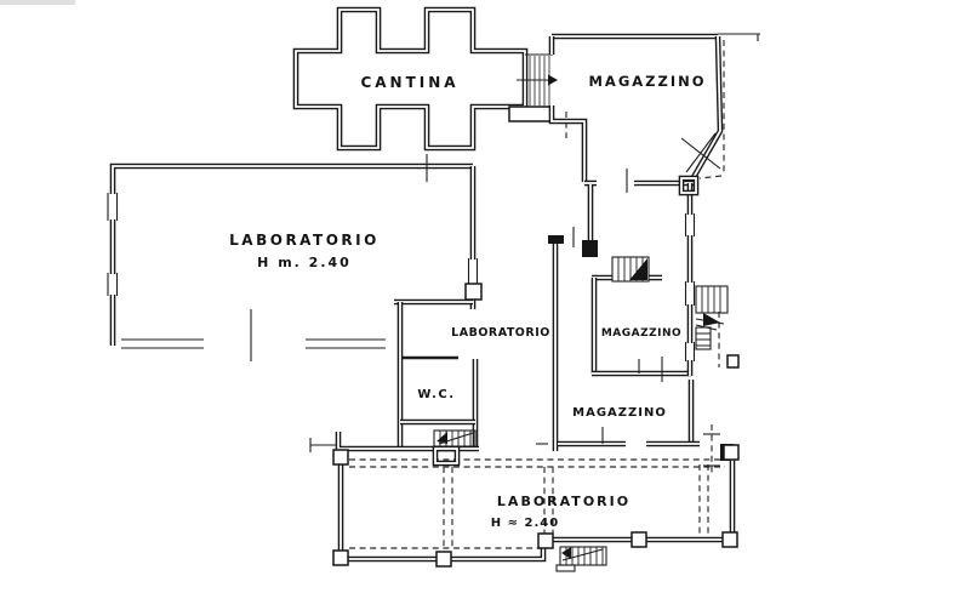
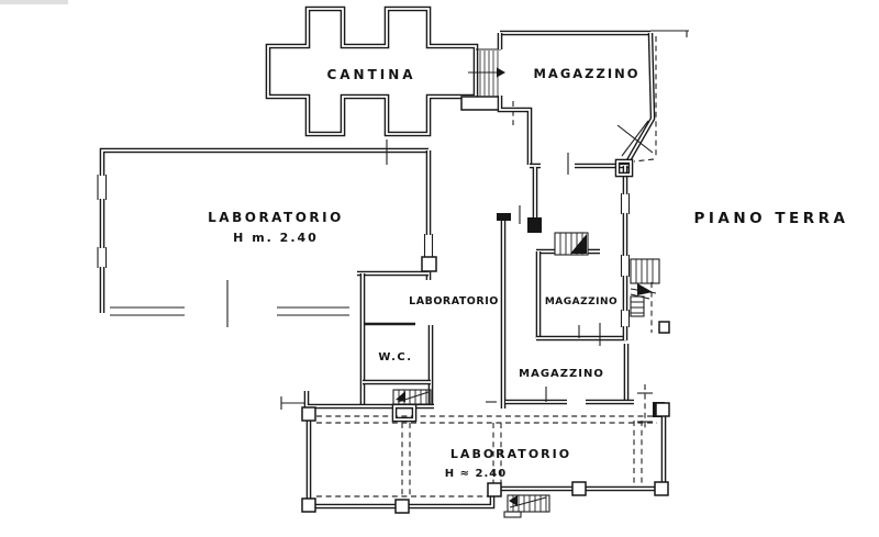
  CANTINA
  MAGAZZINO
  LABORATORIO
  H m. 2.40
  LABORATORIO
  W.C.
  MAGAZZINO
  MAGAZZINO
  LABORATORIO
  H ≈ 2.40
+ PIANO TERRA
